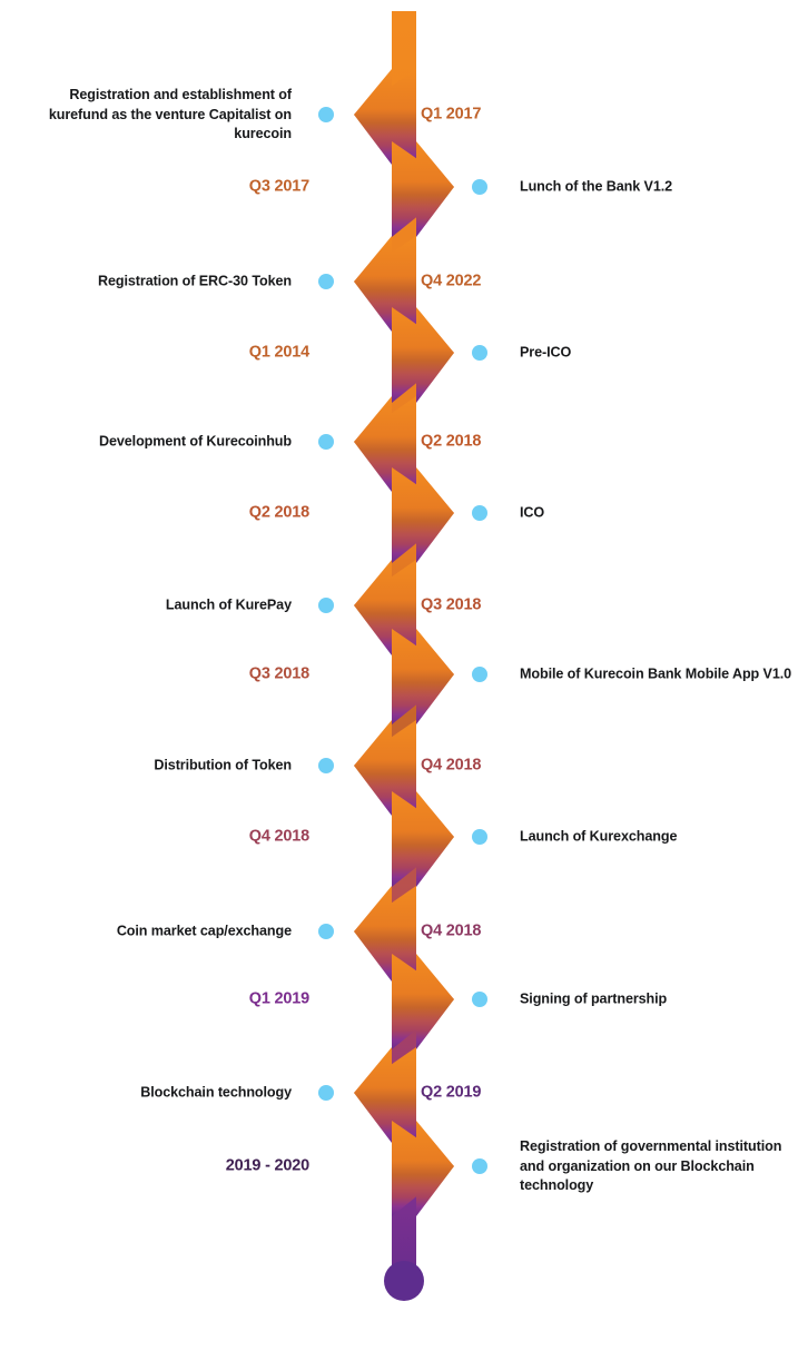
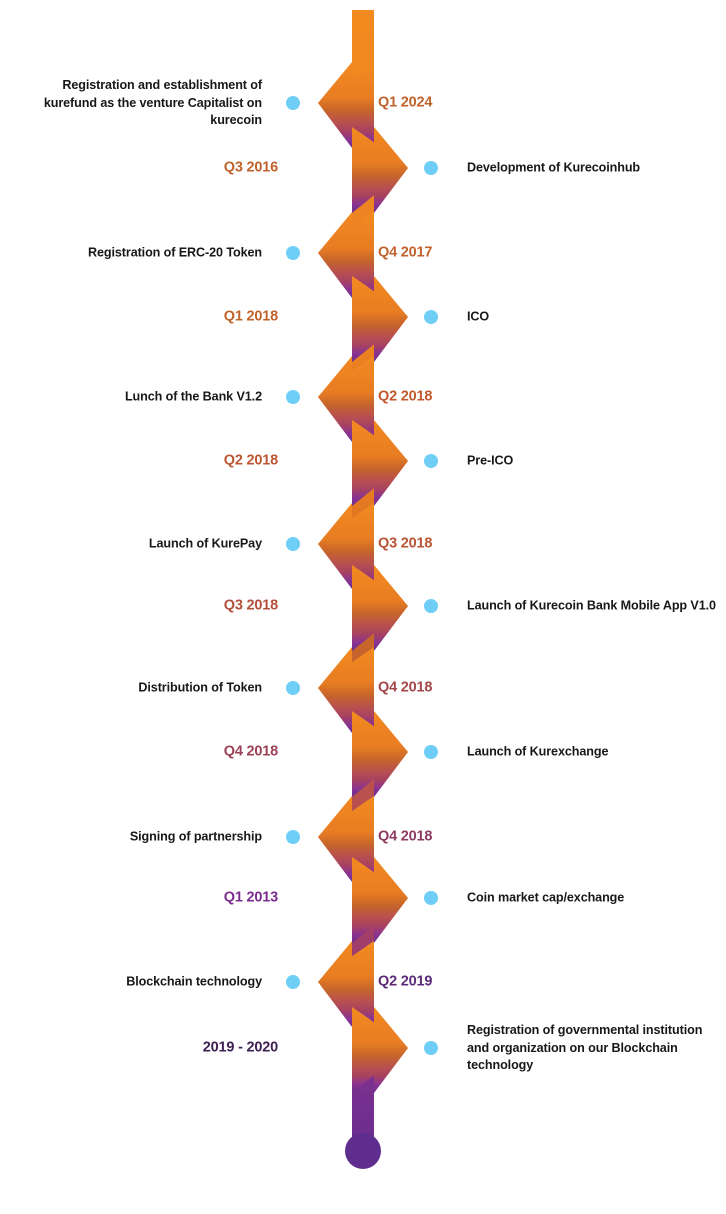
  Registration and establishment of kurefund as the venture Capitalist on kurecoin
- Q1 2017
+ Q1 2024
- Q3 2017
+ Q3 2016
- Lunch of the Bank V1.2
+ Development of Kurecoinhub
- Registration of ERC-30 Token
+ Registration of ERC-20 Token
- Q4 2022
+ Q4 2017
- Q1 2014
+ Q1 2018
- Pre-ICO
+ ICO
- Development of Kurecoinhub
+ Lunch of the Bank V1.2
  Q2 2018
  Q2 2018
- ICO
+ Pre-ICO
  Launch of KurePay
  Q3 2018
  Q3 2018
- Mobile of Kurecoin Bank Mobile App V1.0
+ Launch of Kurecoin Bank Mobile App V1.0
  Distribution of Token
  Q4 2018
  Q4 2018
  Launch of Kurexchange
- Coin market cap/exchange
+ Signing of partnership
  Q4 2018
- Q1 2019
+ Q1 2013
- Signing of partnership
+ Coin market cap/exchange
  Blockchain technology
  Q2 2019
  2019 - 2020
  Registration of governmental institution and organization on our Blockchain technology
